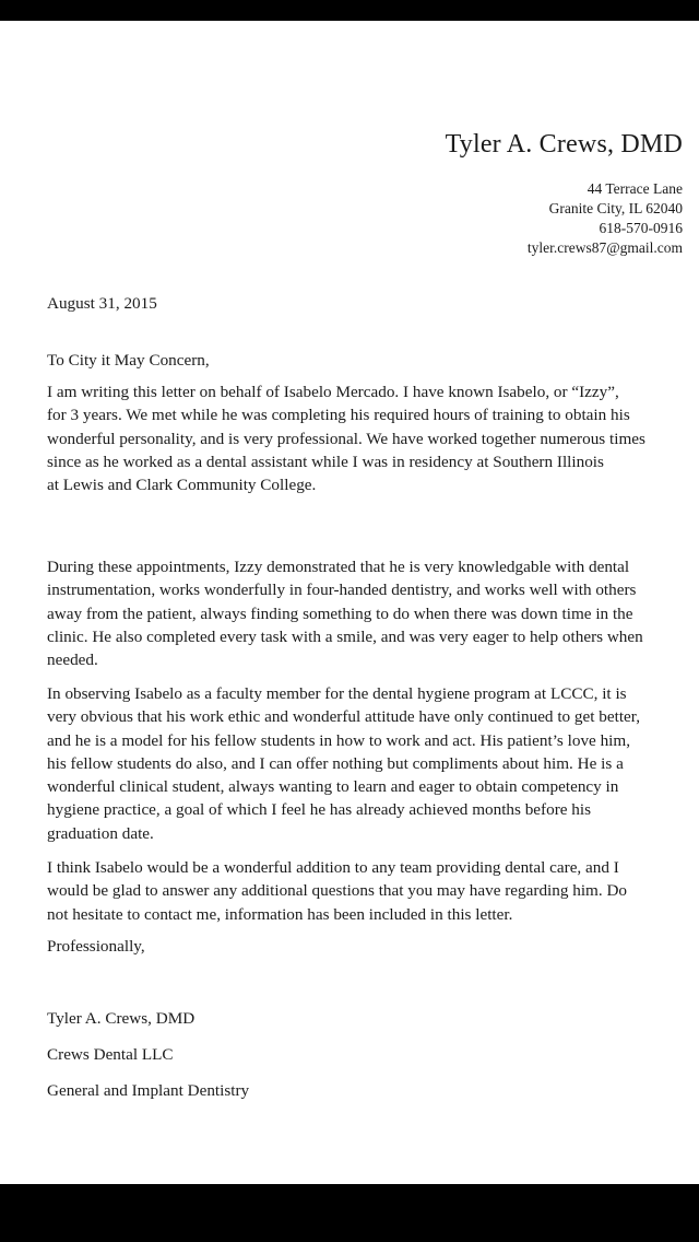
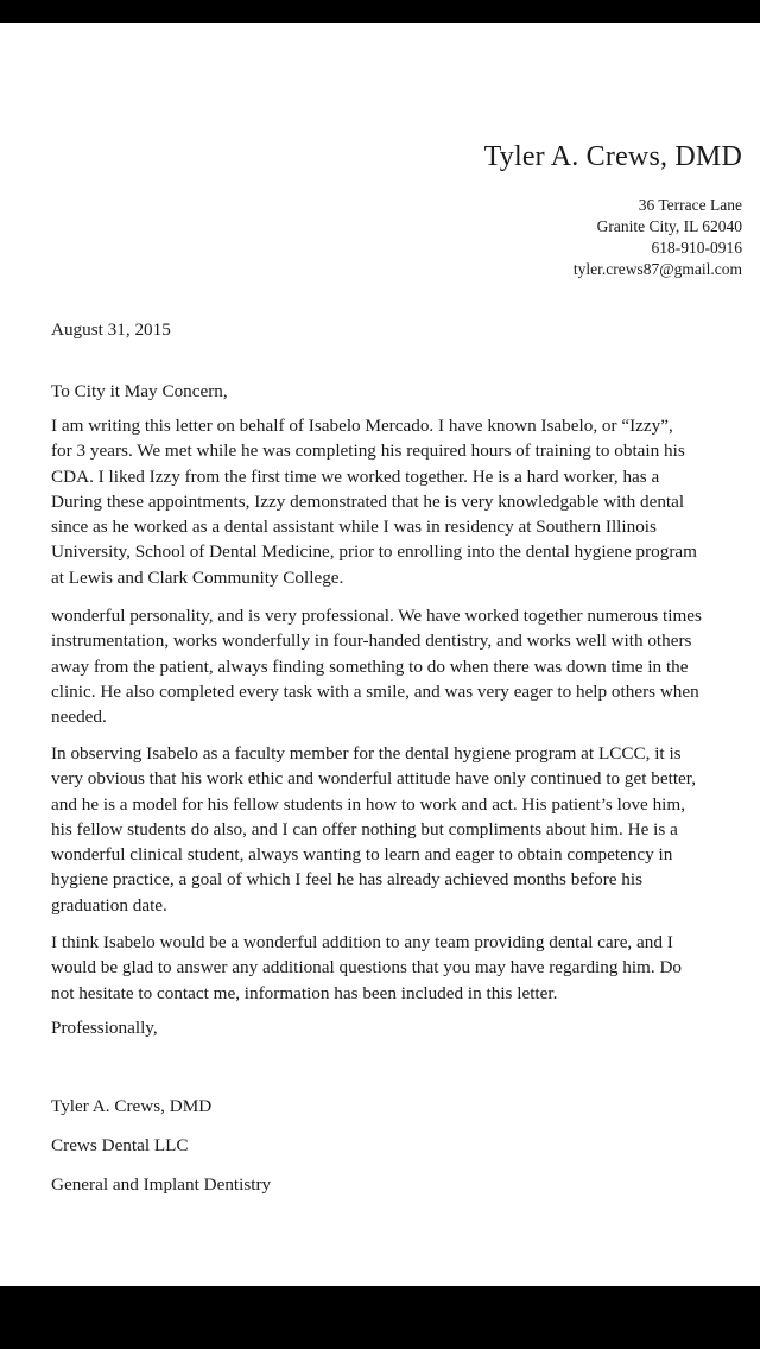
  Tyler A. Crews, DMD
- 44 Terrace Lane
+ 36 Terrace Lane
  Granite City, IL 62040
- 618-570-0916
+ 618-910-0916
  tyler.crews87@gmail.com
  August 31, 2015
  To City it May Concern,
  I am writing this letter on behalf of Isabelo Mercado. I have known Isabelo, or “Izzy”,
  for 3 years. We met while he was completing his required hours of training to obtain his
+ CDA. I liked Izzy from the first time we worked together. He is a hard worker, has a
- wonderful personality, and is very professional. We have worked together numerous times
+ During these appointments, Izzy demonstrated that he is very knowledgable with dental
  since as he worked as a dental assistant while I was in residency at Southern Illinois
+ University, School of Dental Medicine, prior to enrolling into the dental hygiene program
  at Lewis and Clark Community College.
- During these appointments, Izzy demonstrated that he is very knowledgable with dental
+ wonderful personality, and is very professional. We have worked together numerous times
  instrumentation, works wonderfully in four-handed dentistry, and works well with others
  away from the patient, always finding something to do when there was down time in the
  clinic. He also completed every task with a smile, and was very eager to help others when
  needed.
  In observing Isabelo as a faculty member for the dental hygiene program at LCCC, it is
  very obvious that his work ethic and wonderful attitude have only continued to get better,
  and he is a model for his fellow students in how to work and act. His patient’s love him,
  his fellow students do also, and I can offer nothing but compliments about him. He is a
  wonderful clinical student, always wanting to learn and eager to obtain competency in
  hygiene practice, a goal of which I feel he has already achieved months before his
  graduation date.
  I think Isabelo would be a wonderful addition to any team providing dental care, and I
  would be glad to answer any additional questions that you may have regarding him. Do
  not hesitate to contact me, information has been included in this letter.
  Professionally,
  Tyler A. Crews, DMD
  Crews Dental LLC
  General and Implant Dentistry
